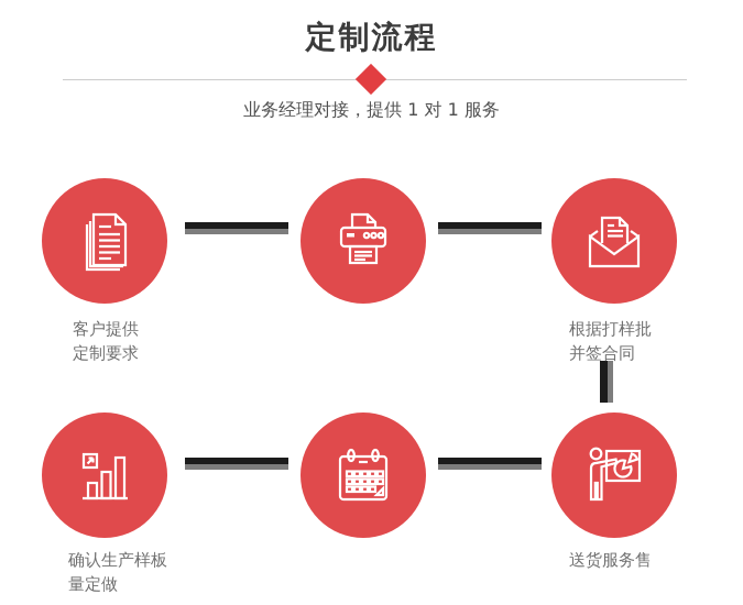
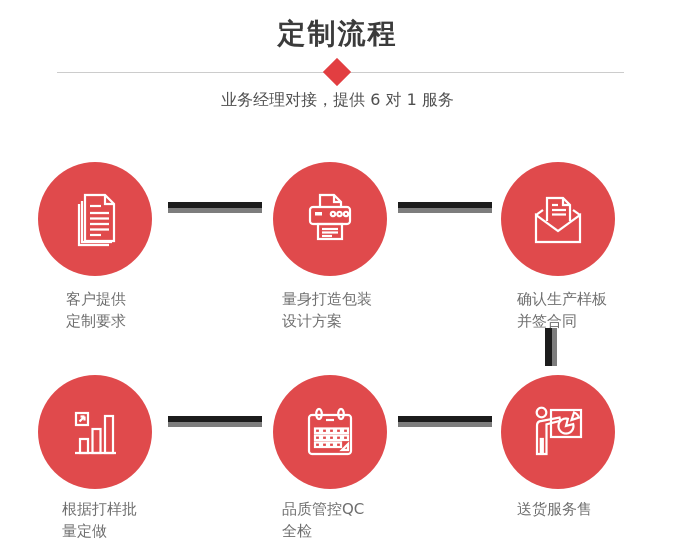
  定制流程
- 业务经理对接，提供 1 对 1 服务
+ 业务经理对接，提供 6 对 1 服务
  客户提供
  定制要求
+ 量身打造包装
+ 设计方案
- 根据打样批
+ 确认生产样板
  并签合同
- 确认生产样板
+ 根据打样批
  量定做
+ 品质管控QC
+ 全检
  送货服务售
